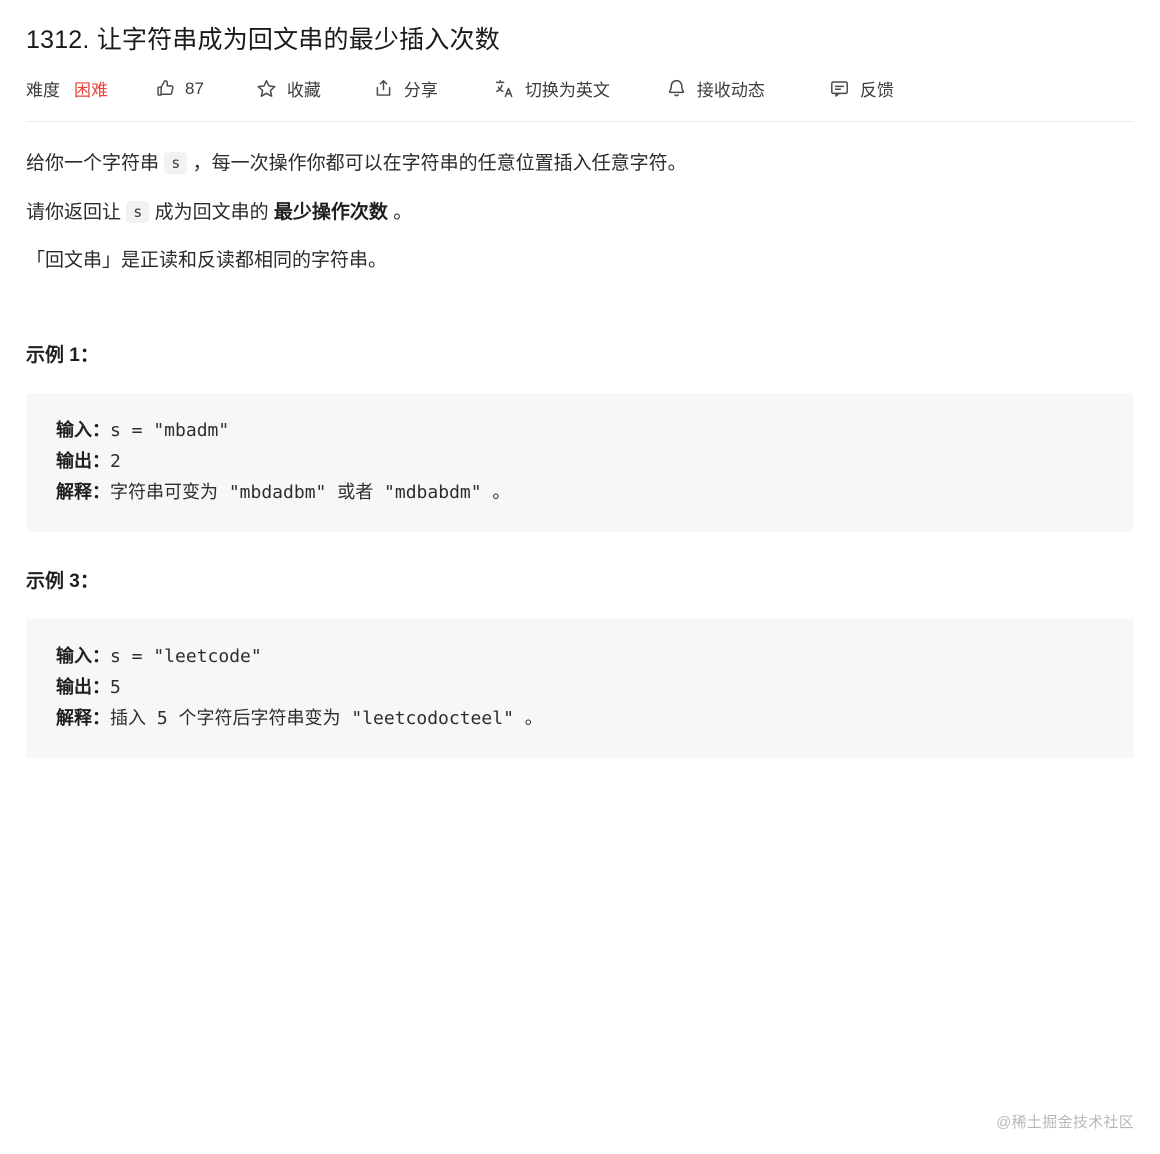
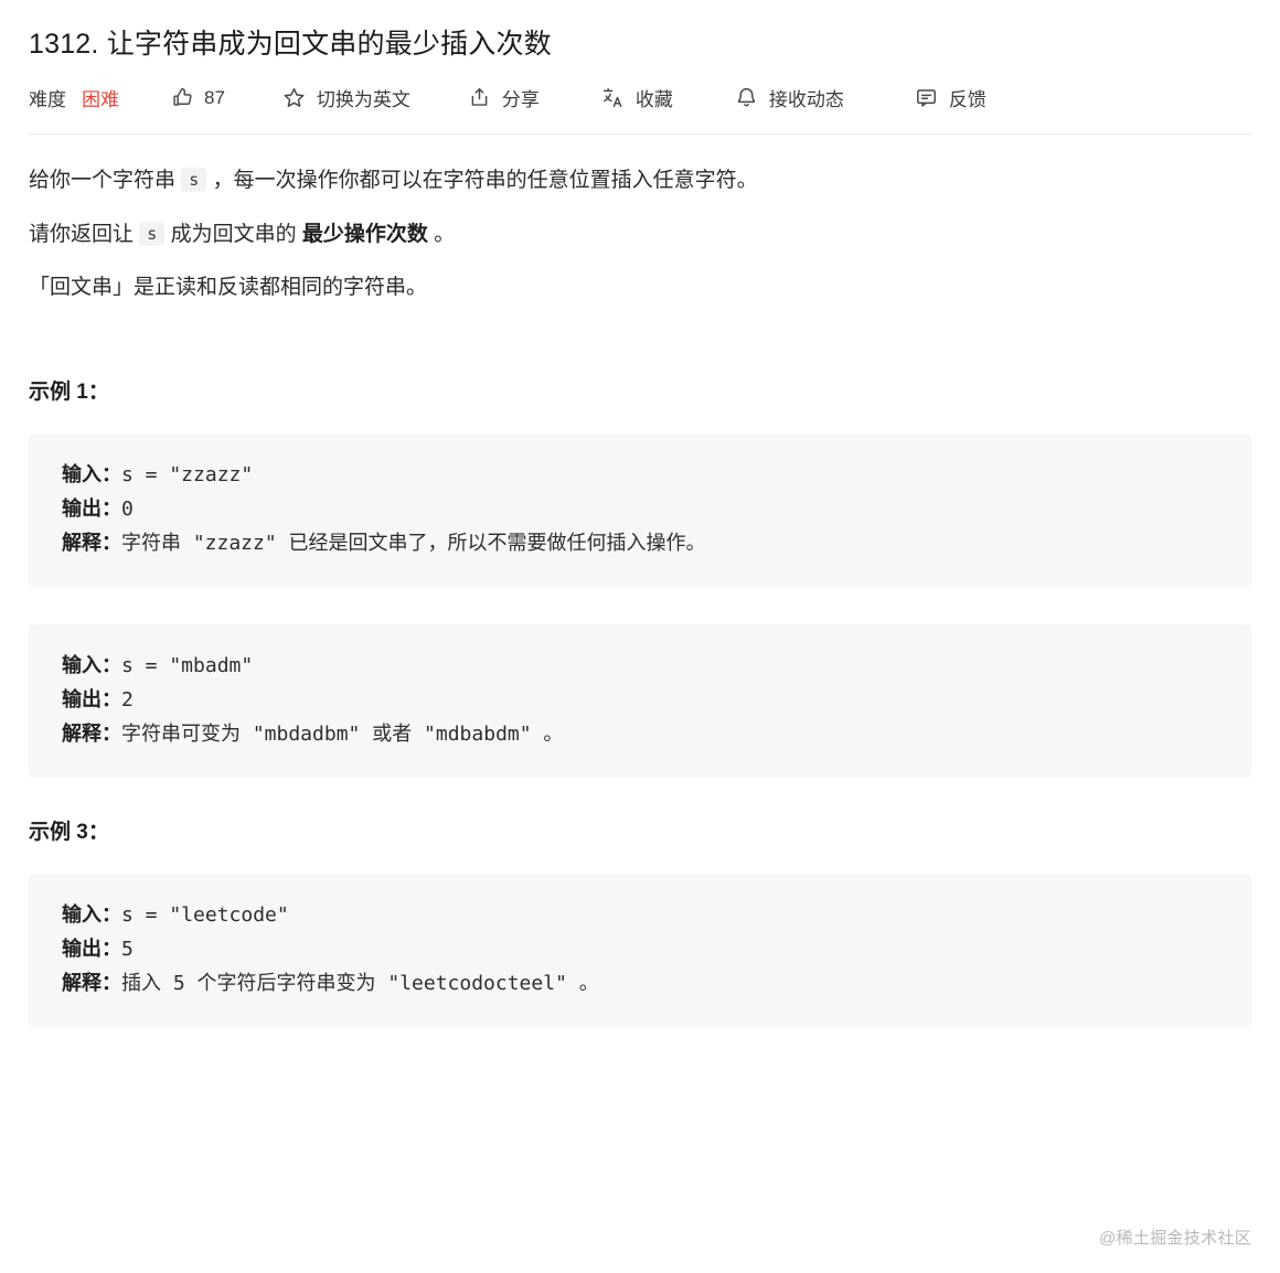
  1312. 让字符串成为回文串的最少插入次数
  难度
  困难
  87
- 收藏
+ 切换为英文
  分享
- 切换为英文
+ 收藏
  接收动态
  反馈
  给你一个字符串 s ，每一次操作你都可以在字符串的任意位置插入任意字符。
  请你返回让 s 成为回文串的 最少操作次数 。
  「回文串」是正读和反读都相同的字符串。
  示例 1：
+ 输入：s = "zzazz"
+ 输出：0
+ 解释：字符串 "zzazz" 已经是回文串了，所以不需要做任何插入操作。
  输入：s = "mbadm"
  输出：2
  解释：字符串可变为 "mbdadbm" 或者 "mdbabdm" 。
  示例 3：
  输入：s = "leetcode"
  输出：5
  解释：插入 5 个字符后字符串变为 "leetcodocteel" 。
  @稀土掘金技术社区
